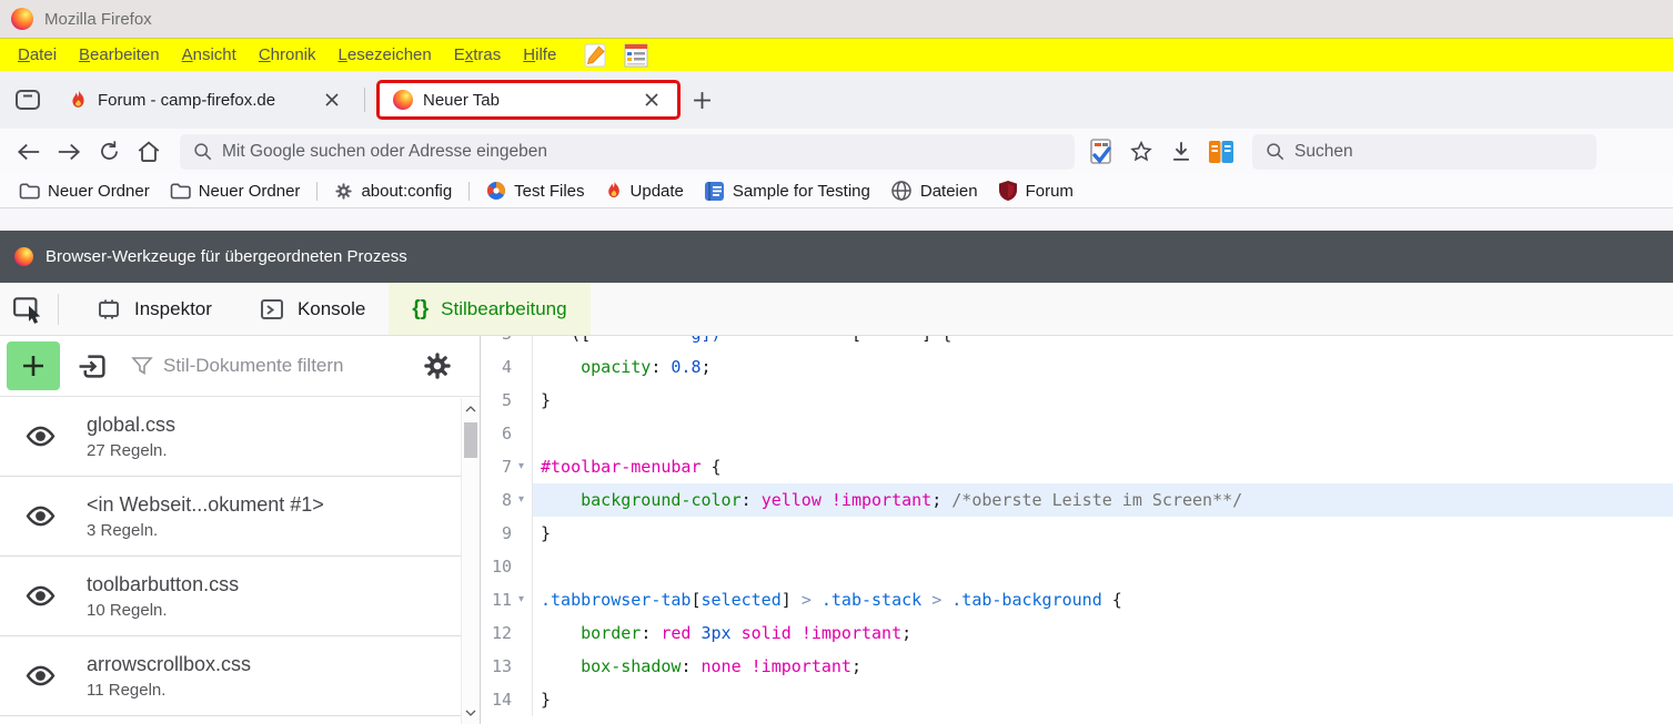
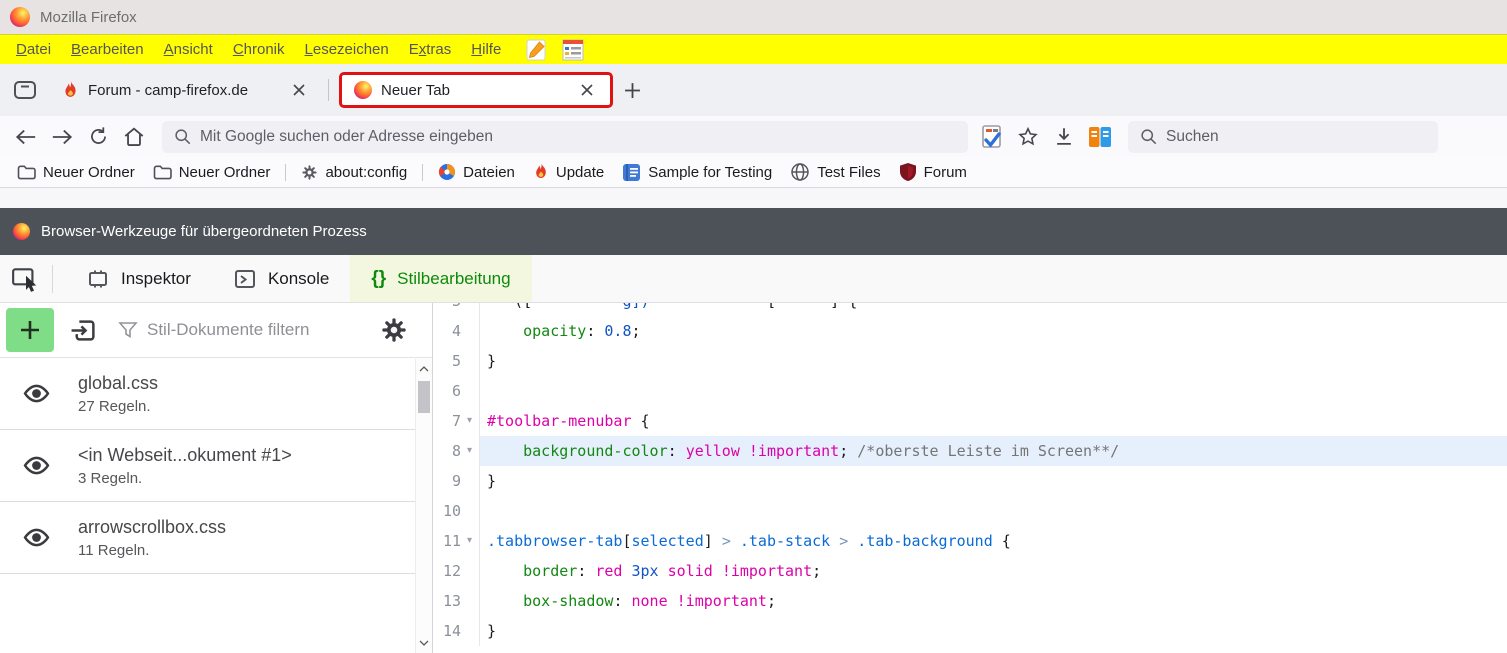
  Mozilla Firefox
  Datei
  Bearbeiten
  Ansicht
  Chronik
  Lesezeichen
  Extras
  Hilfe
  Forum - camp-firefox.de
  Neuer Tab
  Mit Google suchen oder Adresse eingeben
  Suchen
  Neuer Ordner
  Neuer Ordner
  about:config
- Test Files
+ Dateien
  Update
  Sample for Testing
- Dateien
+ Test Files
  Forum
  Browser-Werkzeuge für übergeordneten Prozess
  Inspektor
  Konsole
  {}
  Stilbearbeitung
  Stil-Dokumente filtern
  global.css
  27 Regeln.
  <in Webseit...okument #1>
  3 Regeln.
- toolbarbutton.css
- 10 Regeln.
  arrowscrollbox.css
  11 Regeln.
  4
  opacity: 0.8;
  5
  }
  6
  7
  ▾
  #toolbar-menubar {
  8
  ▾
  background-color: yellow !important; /*oberste Leiste im Screen**/
  9
  }
  10
  11
  ▾
  .tabbrowser-tab[selected] > .tab-stack > .tab-background {
  12
  border: red 3px solid !important;
  13
  box-shadow: none !important;
  14
  }
